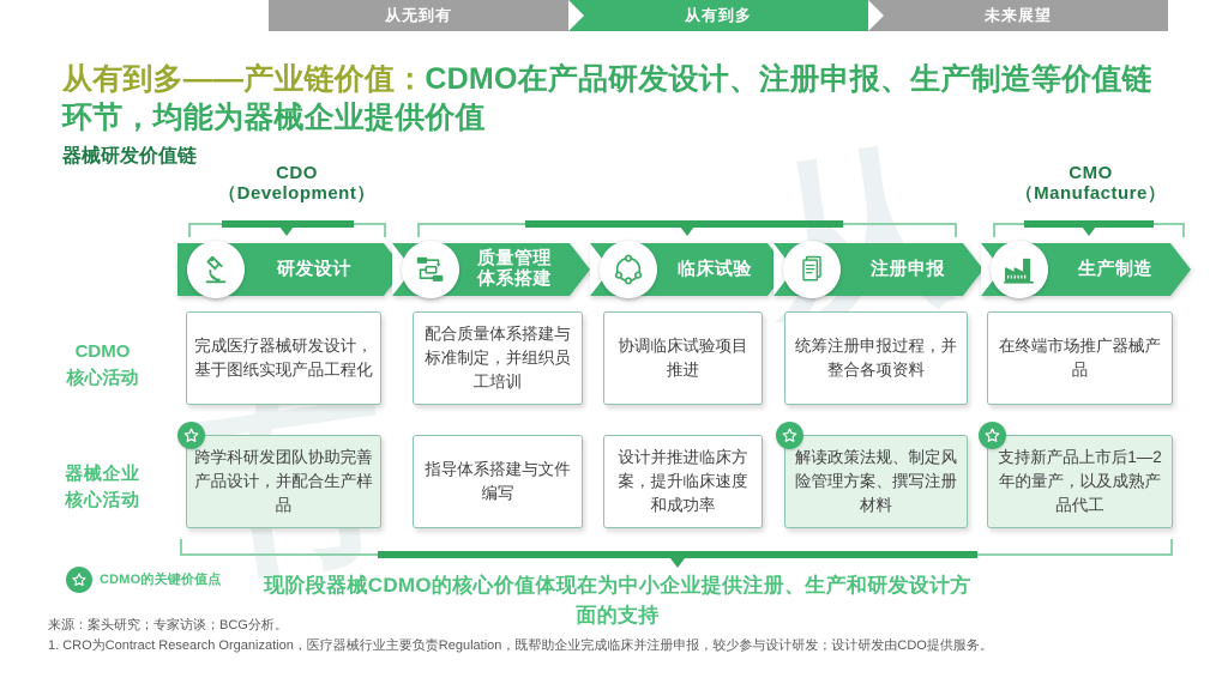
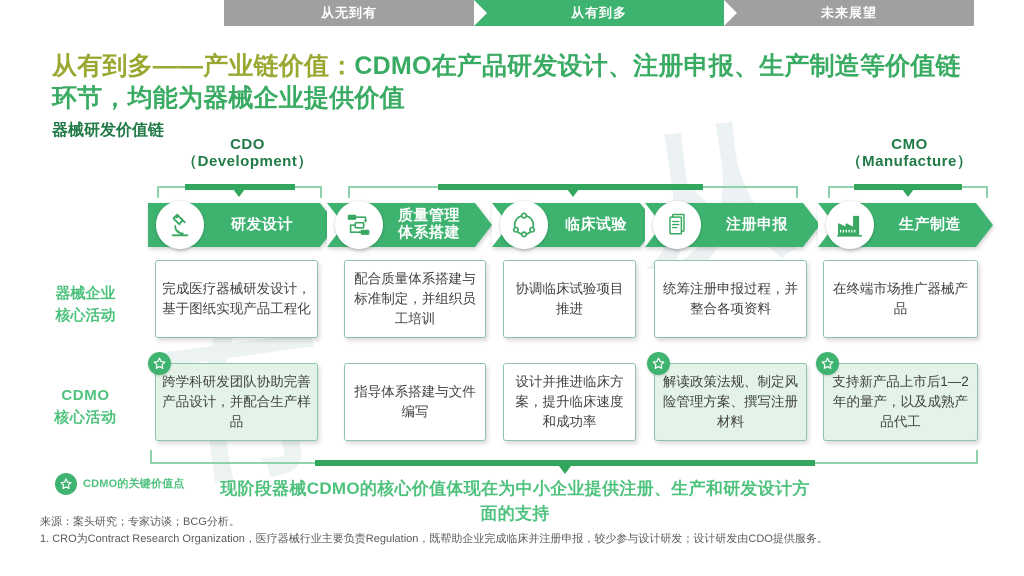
  从无到有
  从有到多
  未来展望
  从有到多——产业链价值：CDMO在产品研发设计、注册申报、生产制造等价值链环节，均能为器械企业提供价值
  器械研发价值链
  CDO
  （Development）
  CMO
  （Manufacture）
  研发设计
  质量管理
  体系搭建
  临床试验
  注册申报
  生产制造
- CDMO
+ 器械企业
  核心活动
  完成医疗器械研发设计，基于图纸实现产品工程化
  配合质量体系搭建与标准制定，并组织员工培训
  协调临床试验项目推进
  统筹注册申报过程，并整合各项资料
  在终端市场推广器械产品
- 器械企业
+ CDMO
  核心活动
  跨学科研发团队协助完善产品设计，并配合生产样品
  指导体系搭建与文件编写
  设计并推进临床方案，提升临床速度和成功率
  解读政策法规、制定风险管理方案、撰写注册材料
  支持新产品上市后1—2年的量产，以及成熟产品代工
  CDMO的关键价值点
  现阶段器械CDMO的核心价值体现在为中小企业提供注册、生产和研发设计方面的支持
  来源：案头研究；专家访谈；BCG分析。
  1. CRO为Contract Research Organization，医疗器械行业主要负责Regulation，既帮助企业完成临床并注册申报，较少参与设计研发；设计研发由CDO提供服务。
